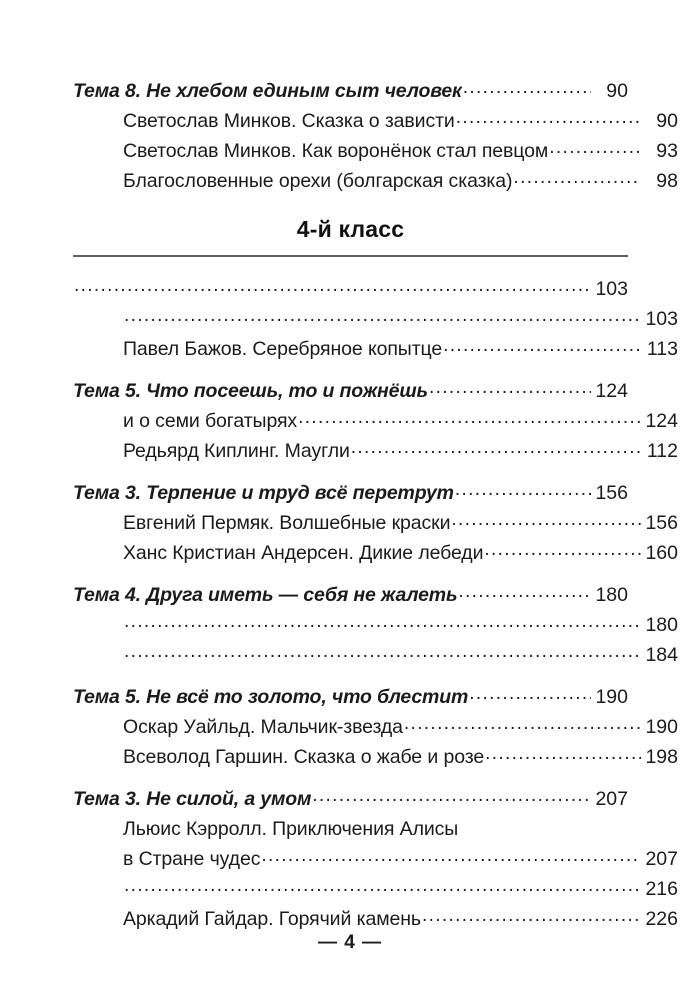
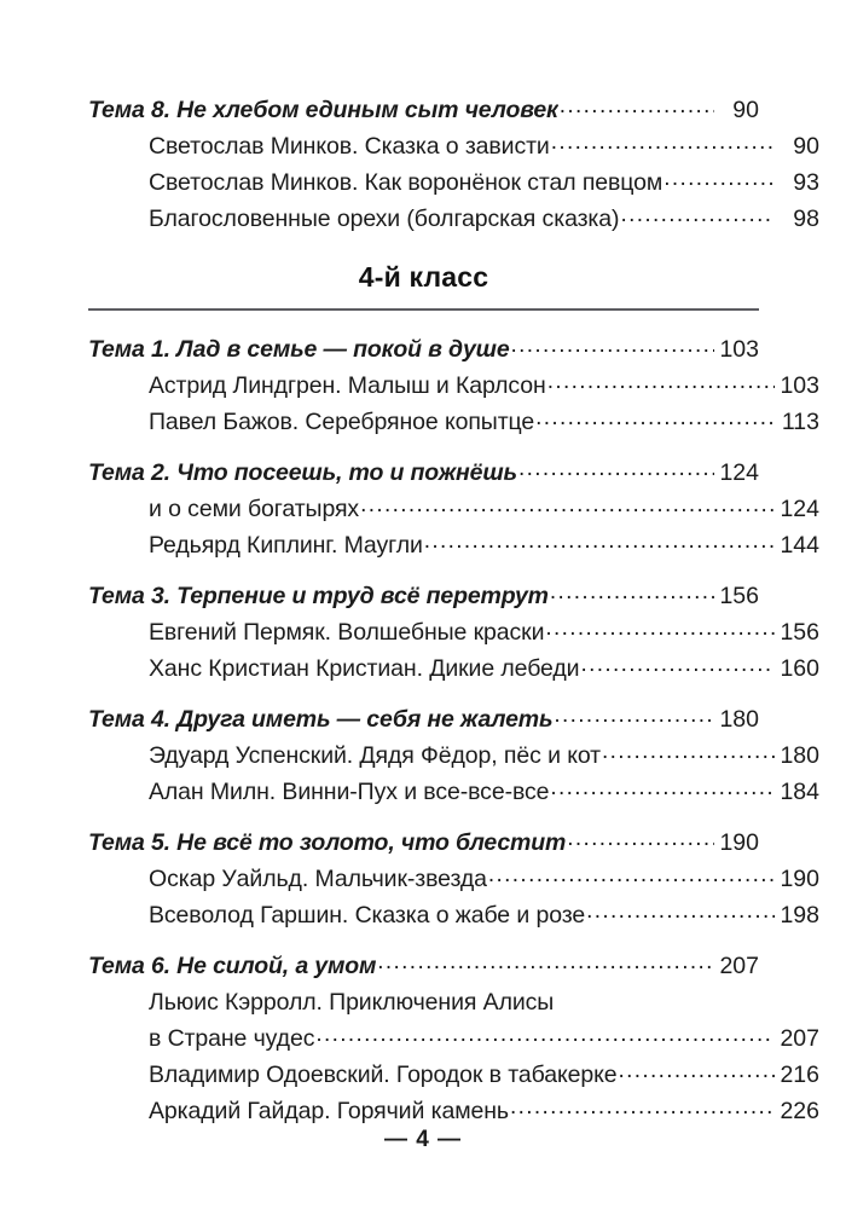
  Тема 8. Не хлебом единым сыт человек
  90
  Светослав Минков. Сказка о зависти
  90
  Светослав Минков. Как воронёнок стал певцом
  93
  Благословенные орехи (болгарская сказка)
  98
  4-й класс
+ Тема 1. Лад в семье — покой в душе
  103
+ Астрид Линдгрен. Малыш и Карлсон
  103
  Павел Бажов. Серебряное копытце
  113
- Тема 5. Что посеешь, то и пожнёшь
+ Тема 2. Что посеешь, то и пожнёшь
  124
  и о семи богатырях
  124
  Редьярд Киплинг. Маугли
- 112
+ 144
  Тема 3. Терпение и труд всё перетрут
  156
  Евгений Пермяк. Волшебные краски
  156
- Ханс Кристиан Андерсен. Дикие лебеди
+ Ханс Кристиан Кристиан. Дикие лебеди
  160
  Тема 4. Друга иметь — себя не жалеть
  180
+ Эдуард Успенский. Дядя Фёдор, пёс и кот
  180
+ Алан Милн. Винни-Пух и все-все-все
  184
  Тема 5. Не всё то золото, что блестит
  190
  Оскар Уайльд. Мальчик-звезда
  190
  Всеволод Гаршин. Сказка о жабе и розе
  198
- Тема 3. Не силой, а умом
+ Тема 6. Не силой, а умом
  207
  Льюис Кэрролл. Приключения Алисы
  в Стране чудес
  207
+ Владимир Одоевский. Городок в табакерке
  216
  Аркадий Гайдар. Горячий камень
  226
  — 4 —
